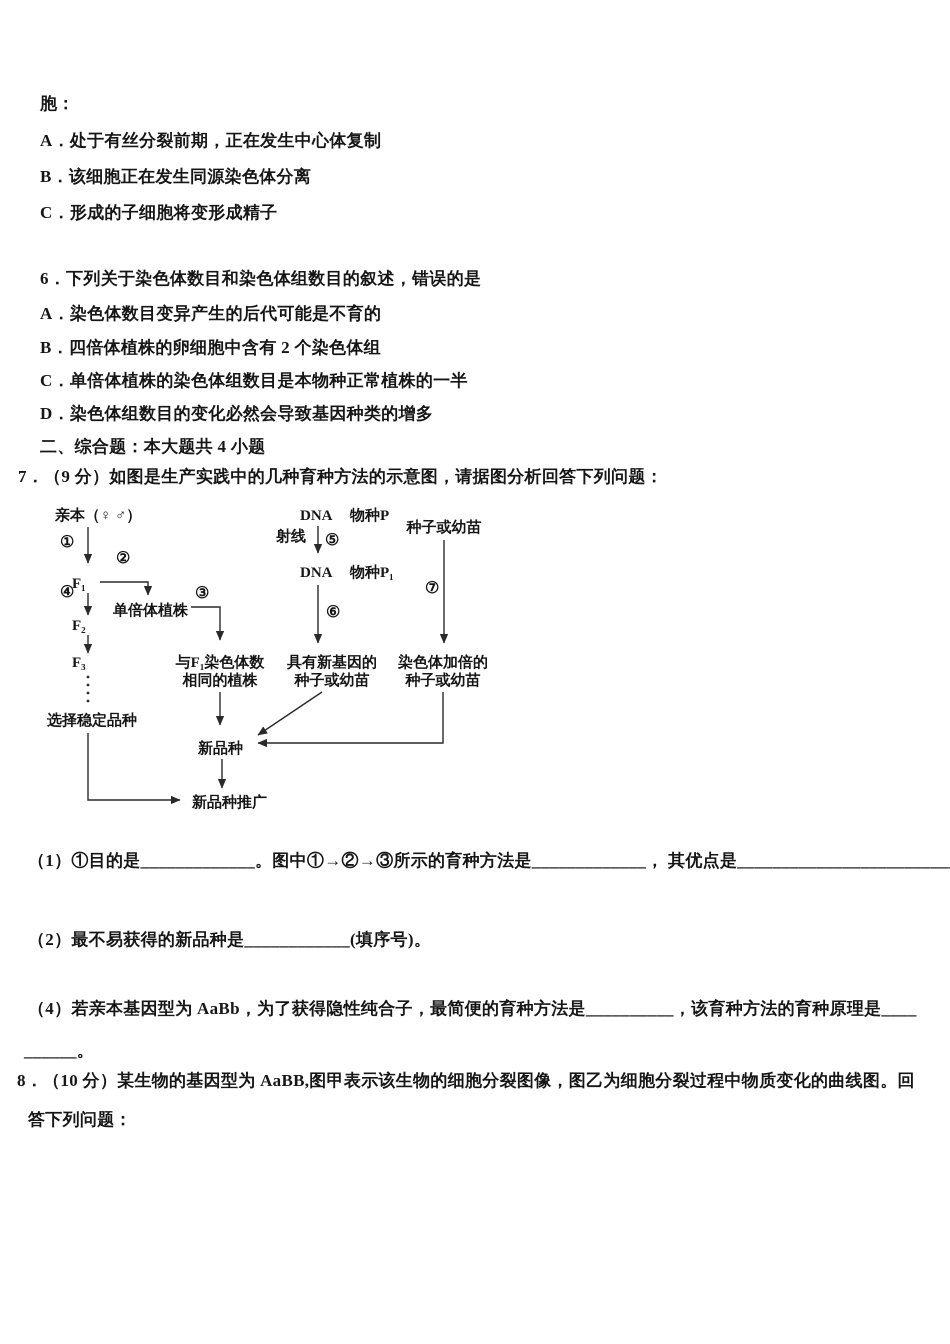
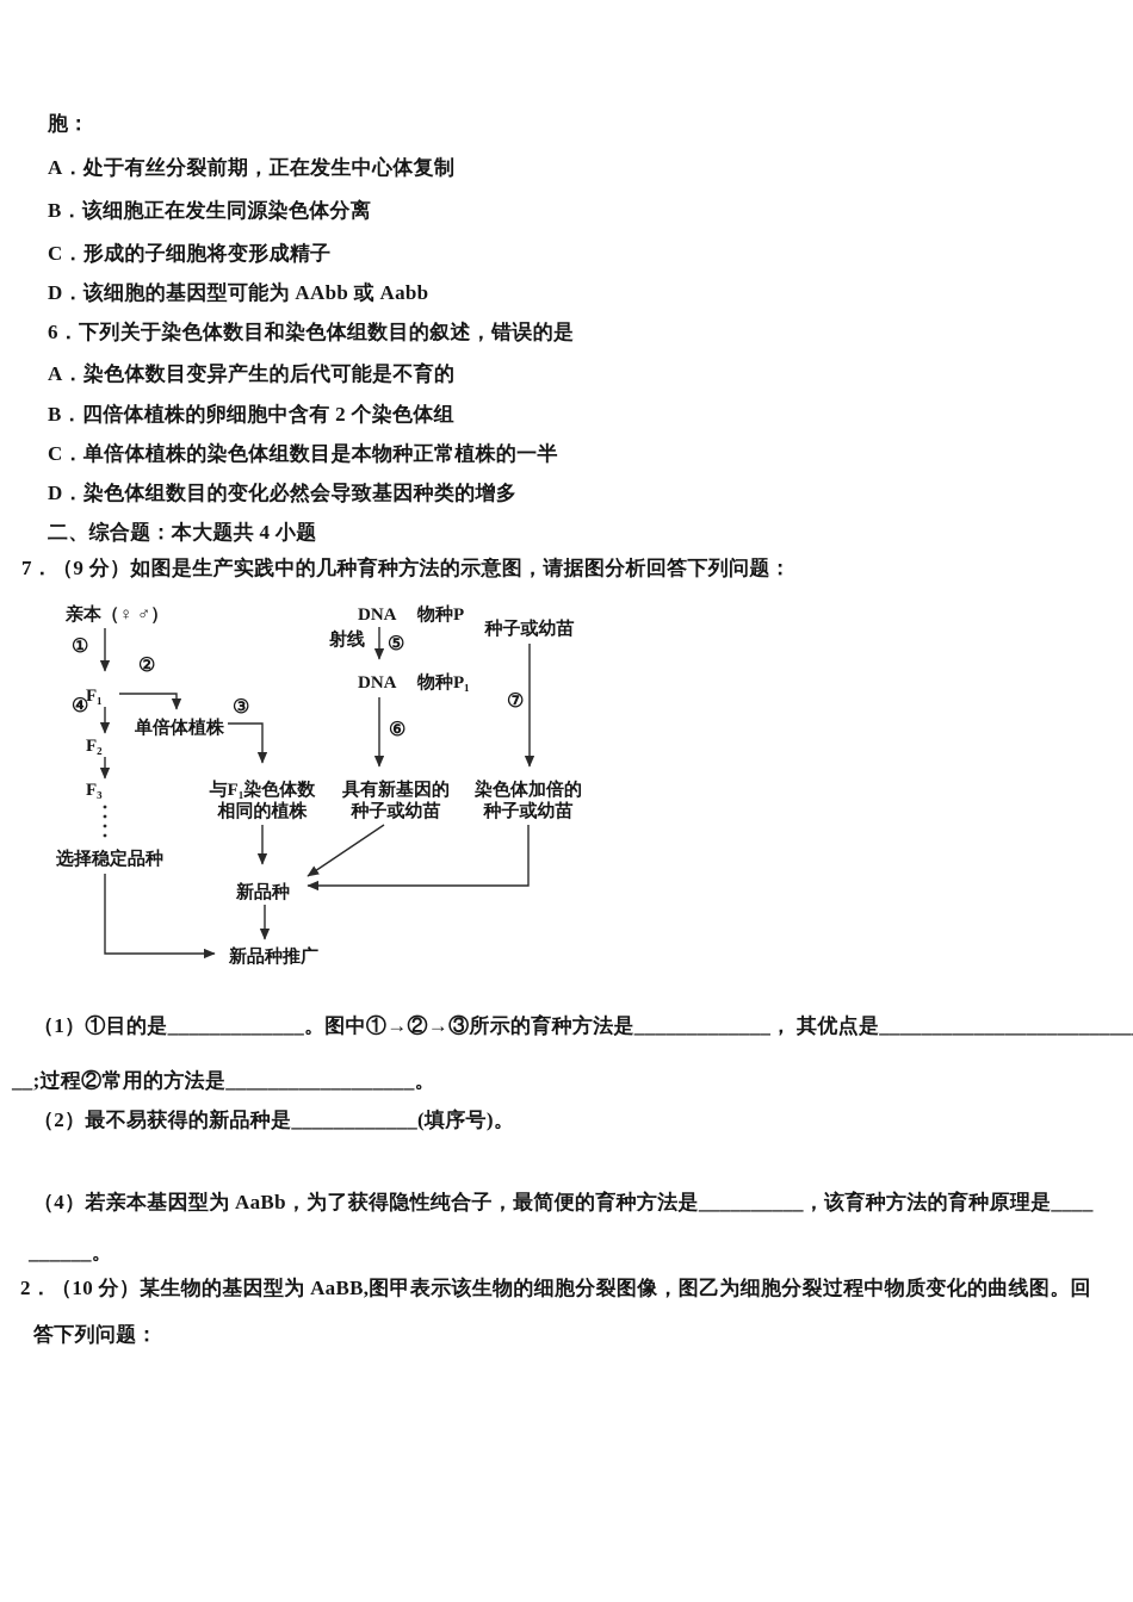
  胞：
  A．处于有丝分裂前期，正在发生中心体复制
  B．该细胞正在发生同源染色体分离
  C．形成的子细胞将变形成精子
+ D．该细胞的基因型可能为 AAbb 或 Aabb
  6．下列关于染色体数目和染色体组数目的叙述，错误的是
  A．染色体数目变异产生的后代可能是不育的
  B．四倍体植株的卵细胞中含有 2 个染色体组
  C．单倍体植株的染色体组数目是本物种正常植株的一半
  D．染色体组数目的变化必然会导致基因种类的增多
  二、综合题：本大题共 4 小题
  7．（9 分）如图是生产实践中的几种育种方法的示意图，请据图分析回答下列问题：
  亲本（♀ ♂）
  ①
  F₁
  ②
  ④
  F₂
  F₃
  选择稳定品种
  单倍体植株
  ③
  与F₁染色体数
  相同的植株
  DNA
  物种P
  射线
  ⑤
  DNA
  物种P₁
  ⑥
  具有新基因的
  种子或幼苗
  种子或幼苗
  ⑦
  染色体加倍的
  种子或幼苗
  新品种
  新品种推广
  （1）①目的是_____________。图中①→②→③所示的育种方法是_____________， 其优点是________________________
+ __;过程②常用的方法是__________________。
  （2）最不易获得的新品种是____________(填序号)。
  （4）若亲本基因型为 AaBb，为了获得隐性纯合子，最简便的育种方法是__________，该育种方法的育种原理是____
  ______。
- 8．（10 分）某生物的基因型为 AaBB,图甲表示该生物的细胞分裂图像，图乙为细胞分裂过程中物质变化的曲线图。回
+ 2．（10 分）某生物的基因型为 AaBB,图甲表示该生物的细胞分裂图像，图乙为细胞分裂过程中物质变化的曲线图。回
  答下列问题：
